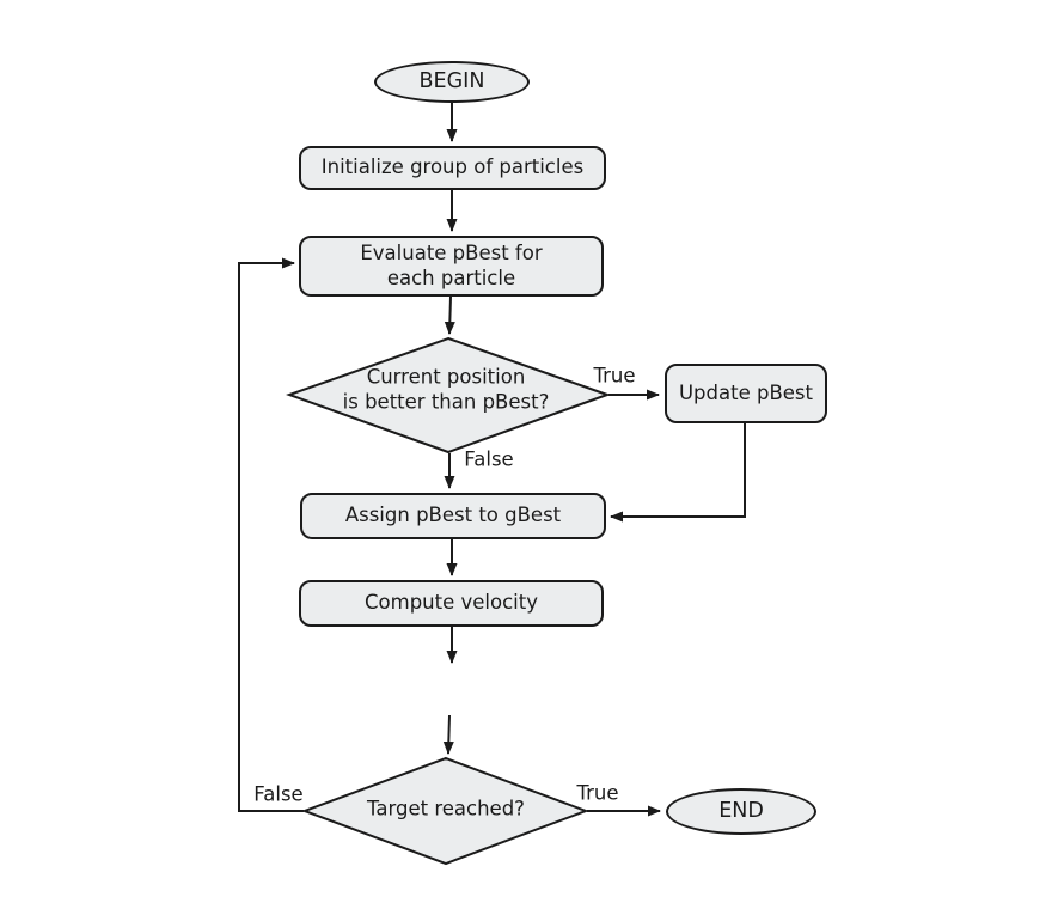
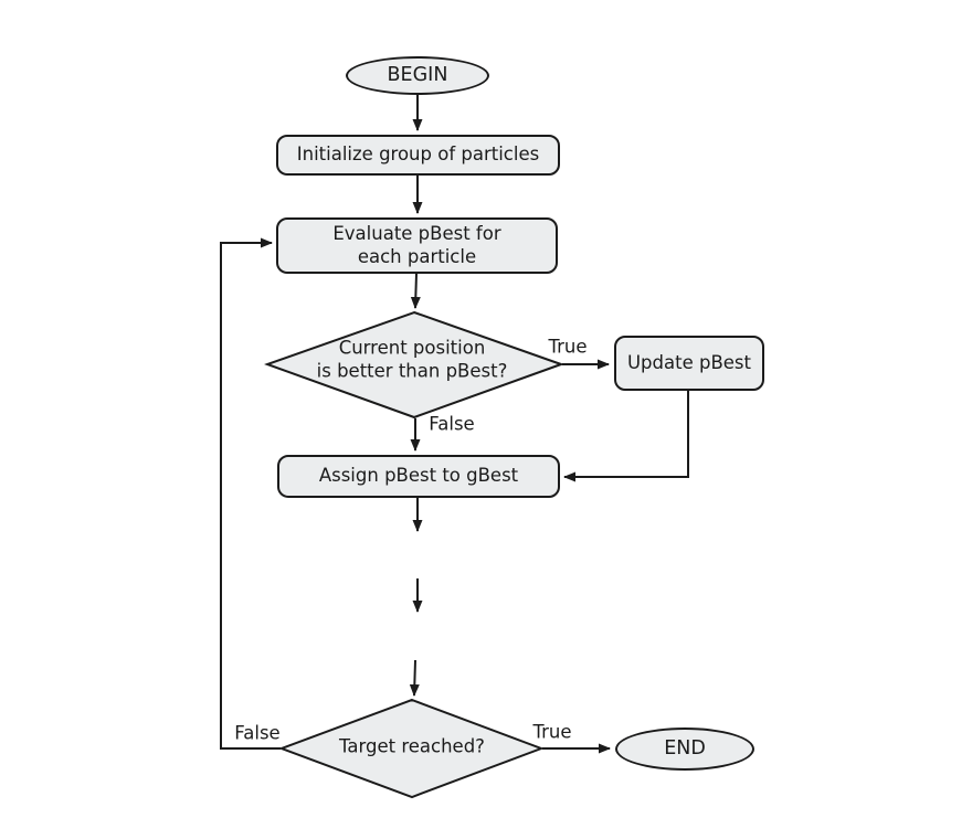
  BEGIN
  Initialize group of particles
  Evaluate pBest for
  each particle
  Update pBest
  Assign pBest to gBest
- Compute velocity
  END
  Current position
  is better than pBest?
  Target reached?
  True
  False
  True
  False
